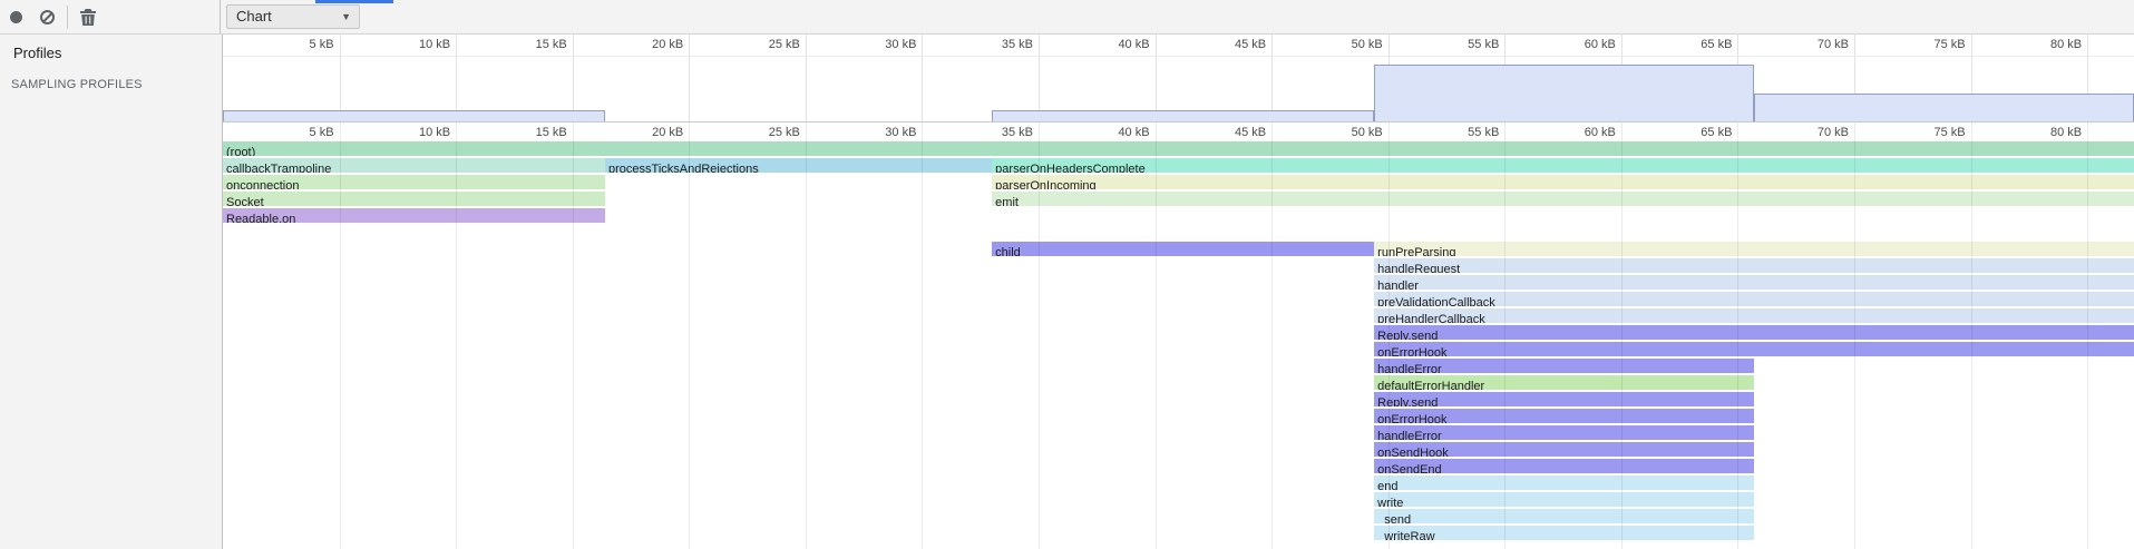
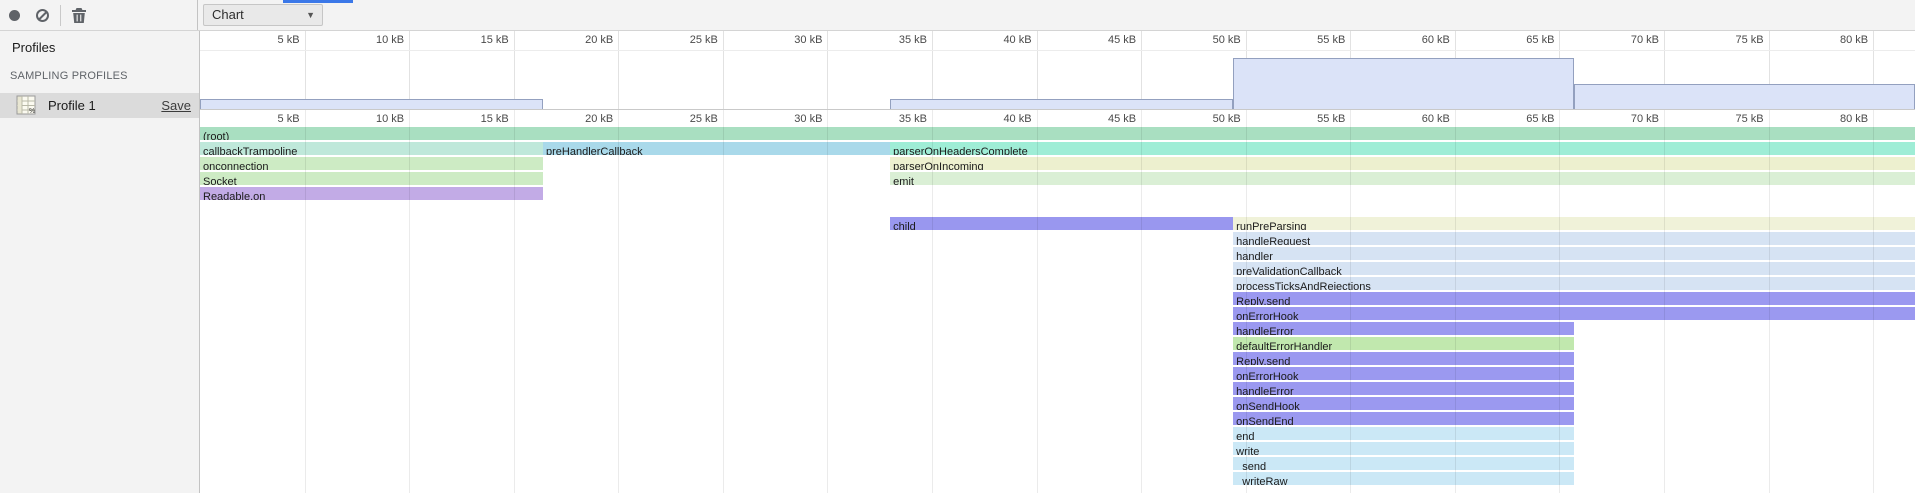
  Chart
  ▼
  Profiles
  SAMPLING PROFILES
+ Profile 1
+ Save
  5 kB
  10 kB
  15 kB
  20 kB
  25 kB
  30 kB
  35 kB
  40 kB
  45 kB
  50 kB
  55 kB
  60 kB
  65 kB
  70 kB
  75 kB
  80 kB
  5 kB
  10 kB
  15 kB
  20 kB
  25 kB
  30 kB
  35 kB
  40 kB
  45 kB
  50 kB
  55 kB
  60 kB
  65 kB
  70 kB
  75 kB
  80 kB
  (root)
  callbackTrampoline
- processTicksAndRejections
+ preHandlerCallback
  parserOnHeadersComplete
  onconnection
  parserOnIncoming
  Socket
  emit
  Readable.on
  child
  runPreParsing
  handleRequest
  handler
  preValidationCallback
- preHandlerCallback
+ processTicksAndRejections
  Reply.send
  onErrorHook
  handleError
  defaultErrorHandler
  Reply.send
  onErrorHook
  handleError
  onSendHook
  onSendEnd
  end
  write_
  _send
  _writeRaw
